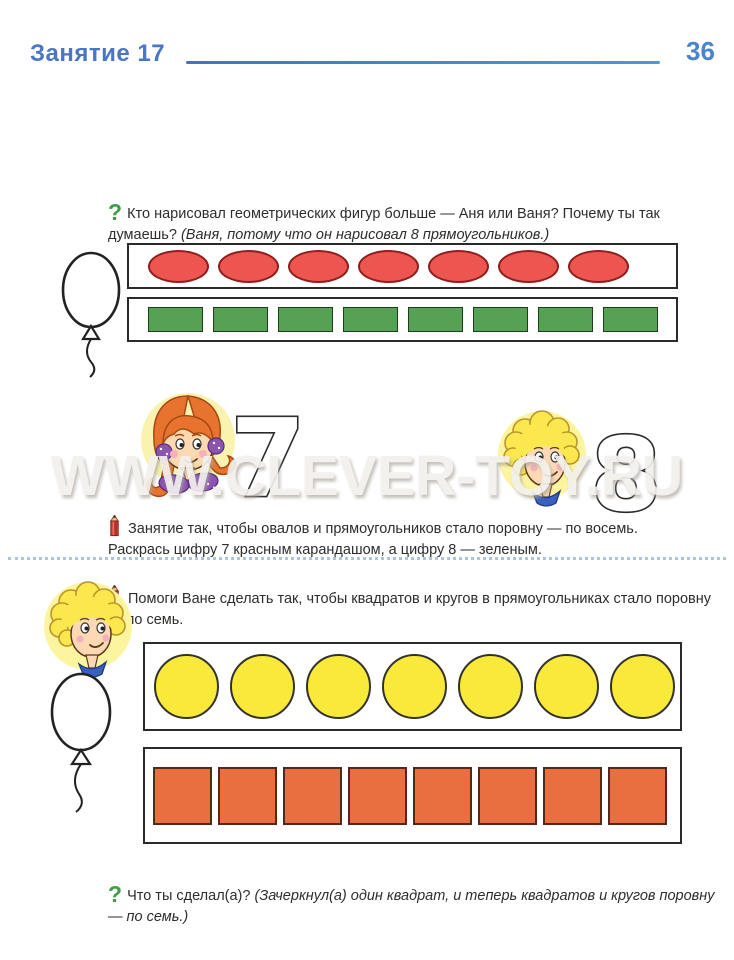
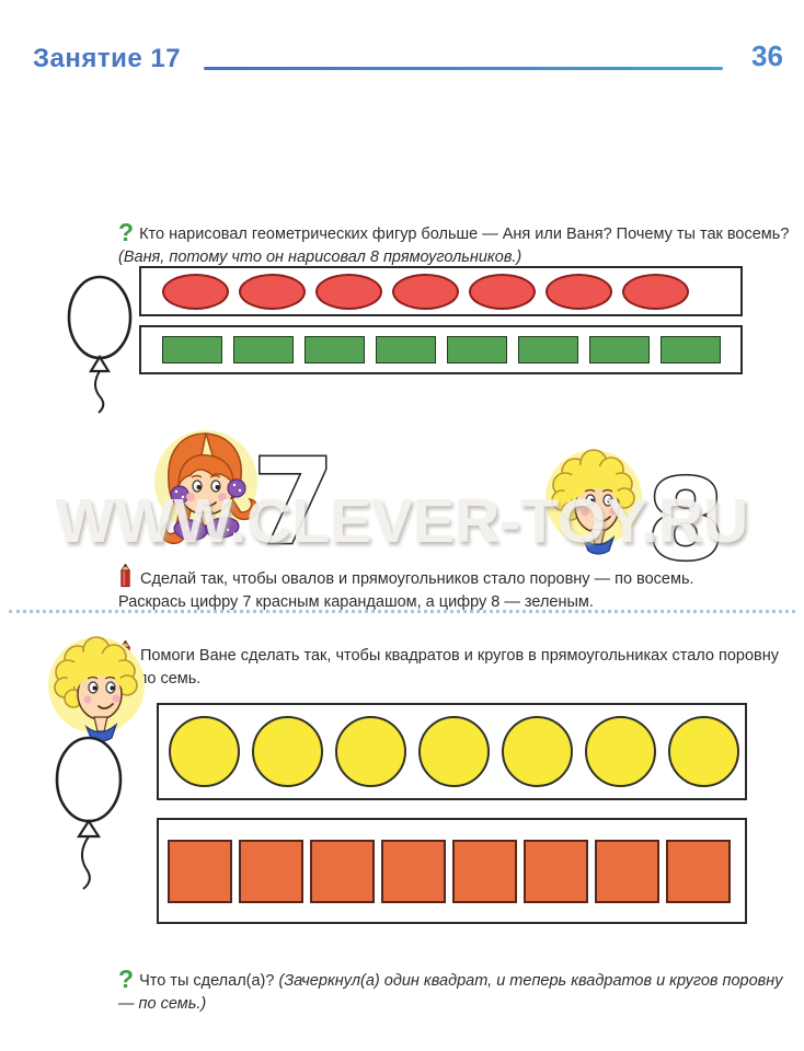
  Занятие 17
  36
- ? Кто нарисовал геометрических фигур больше — Аня или Ваня? Почему ты так думаешь? (Ваня, потому что он нарисовал 8 прямоугольников.)
+ ? Кто нарисовал геометрических фигур больше — Аня или Ваня? Почему ты так восемь? (Ваня, потому что он нарисовал 8 прямоугольников.)
  7
  8
  WWW.CLEVER-TOY.RU
- Занятие так, чтобы овалов и прямоугольников стало поровну — по восемь.
+ Сделай так, чтобы овалов и прямоугольников стало поровну — по восемь.
  Раскрась цифру 7 красным карандашом, а цифру 8 — зеленым.
  Помоги Ване сделать так, чтобы квадратов и кругов в прямоугольниках стало поровну о семь.
  ? Что ты сделал(а)? (Зачеркнул(а) один квадрат, и теперь квадратов и кругов поровну — по семь.)
